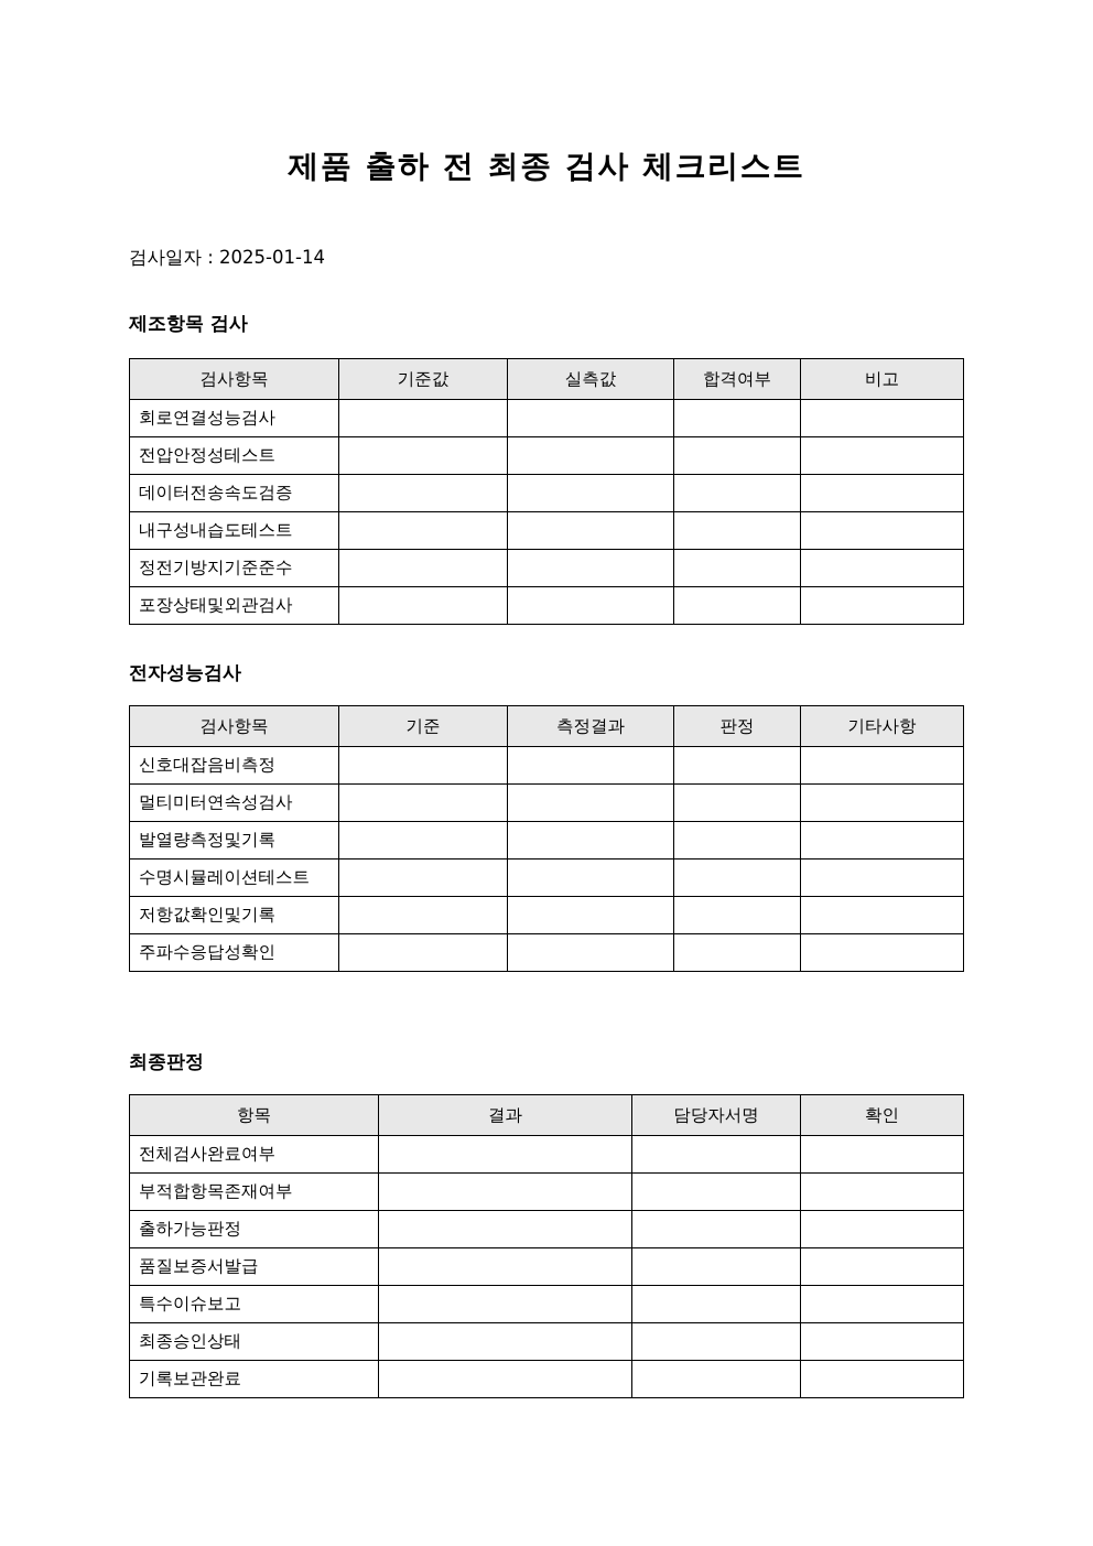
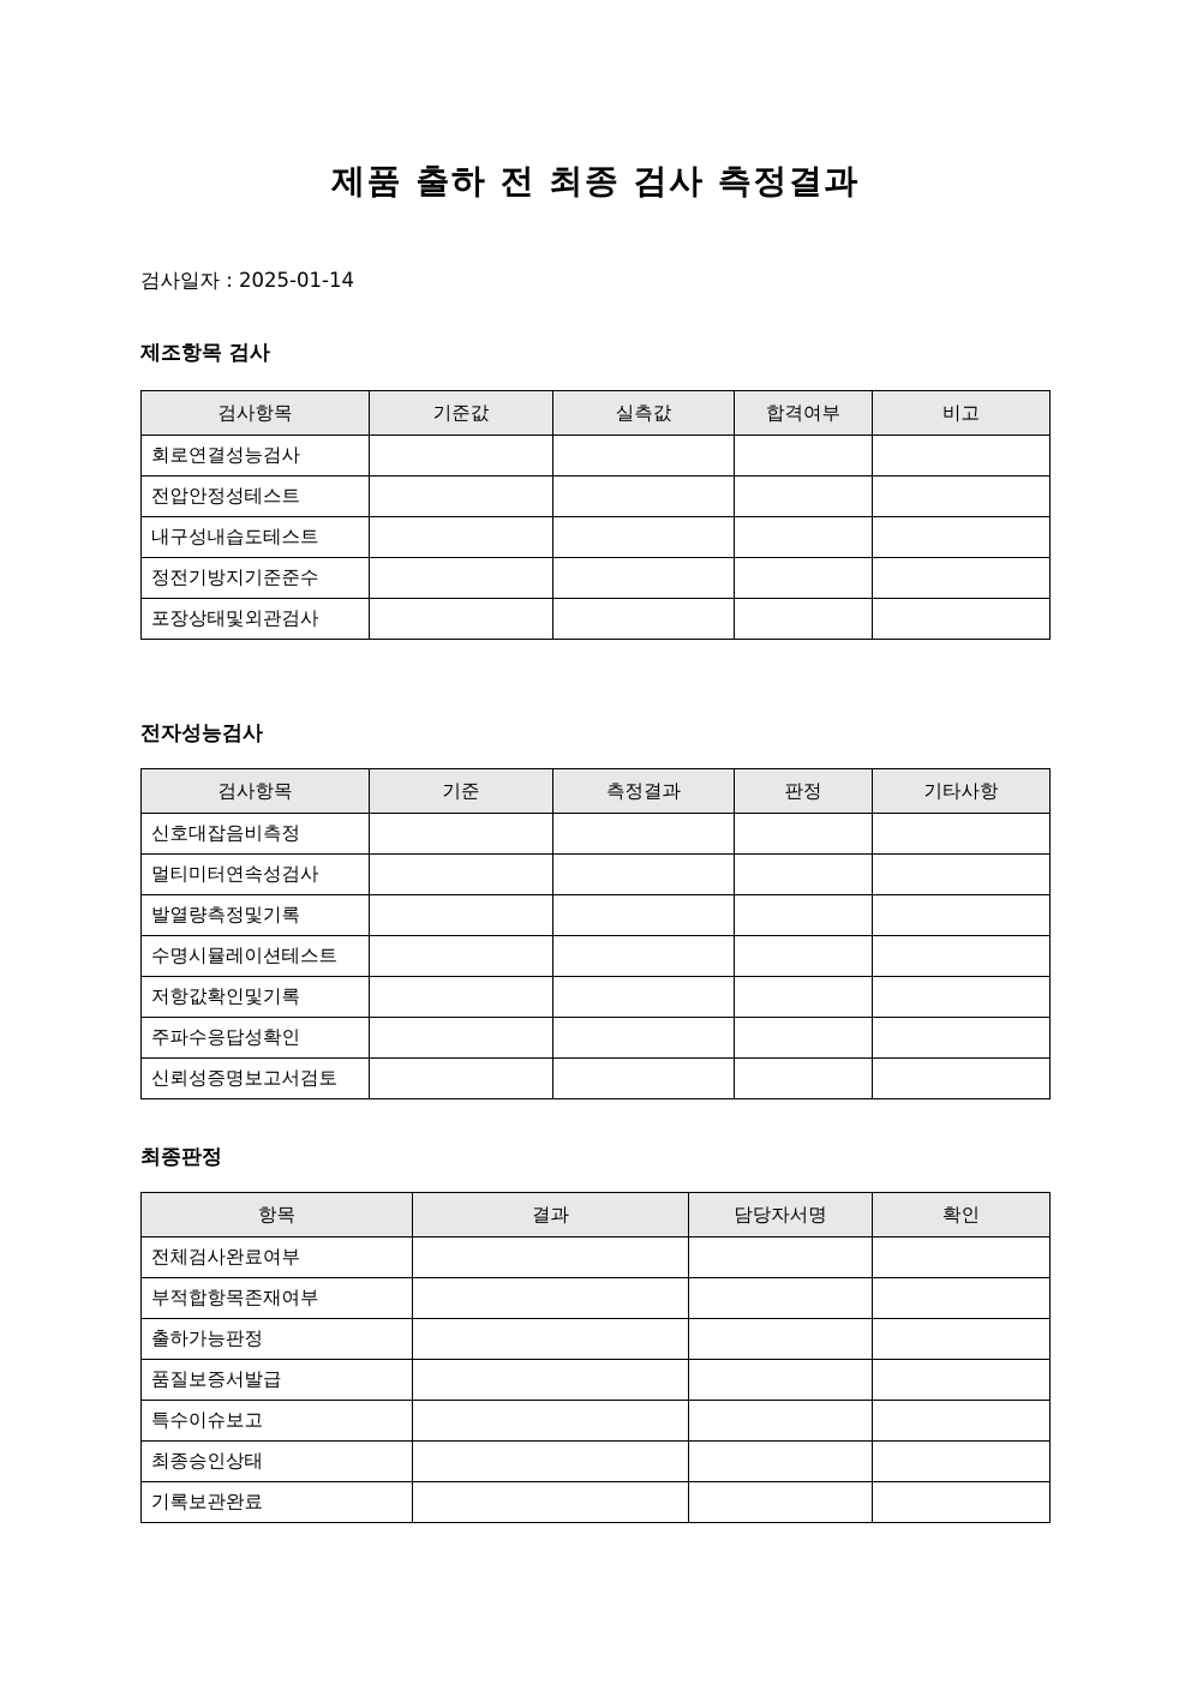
- 제품 출하 전 최종 검사 체크리스트
+ 제품 출하 전 최종 검사 측정결과
  검사일자 : 2025-01-14
  제조항목 검사
  검사항목	기준값	실측값	합격여부	비고
  회로연결성능검사
  전압안정성테스트
- 데이터전송속도검증
  내구성내습도테스트
  정전기방지기준준수
  포장상태및외관검사
  전자성능검사
  검사항목	기준	측정결과	판정	기타사항
  신호대잡음비측정
  멀티미터연속성검사
  발열량측정및기록
  수명시뮬레이션테스트
  저항값확인및기록
  주파수응답성확인
+ 신뢰성증명보고서검토
  최종판정
  항목	결과	담당자서명	확인
  전체검사완료여부
  부적합항목존재여부
  출하가능판정
  품질보증서발급
  특수이슈보고
  최종승인상태
  기록보관완료
